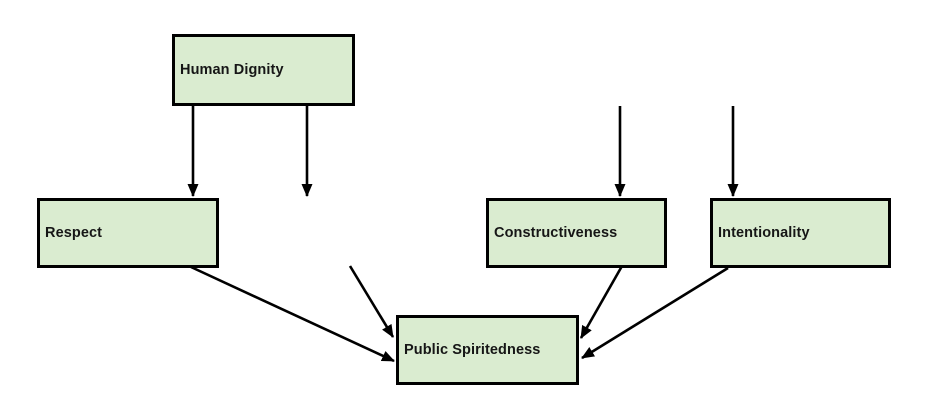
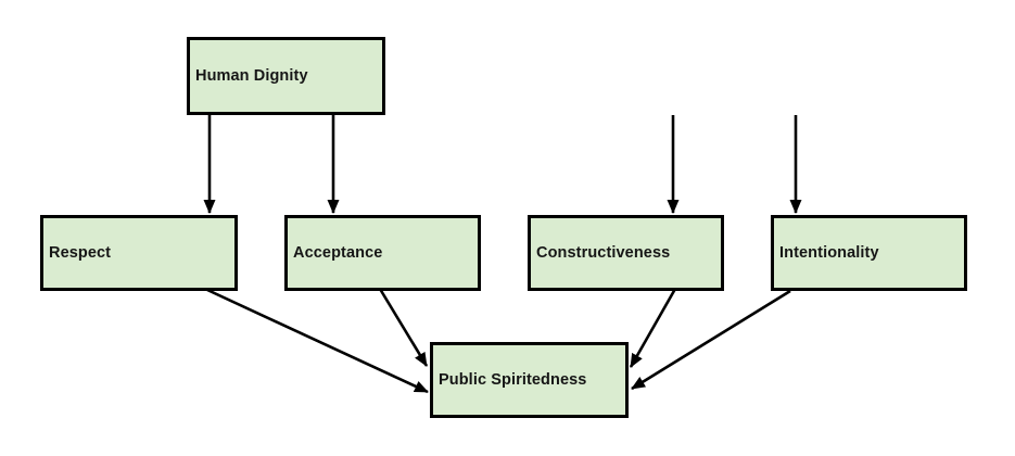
  Human Dignity
  Respect
+ Acceptance
  Constructiveness
  Intentionality
  Public Spiritedness
